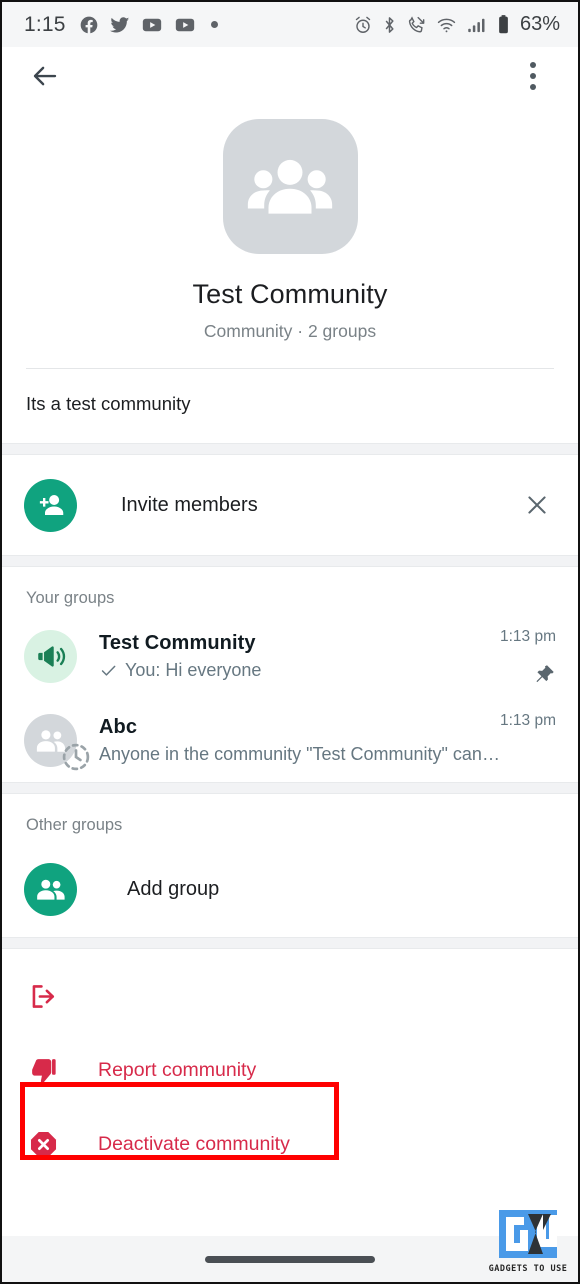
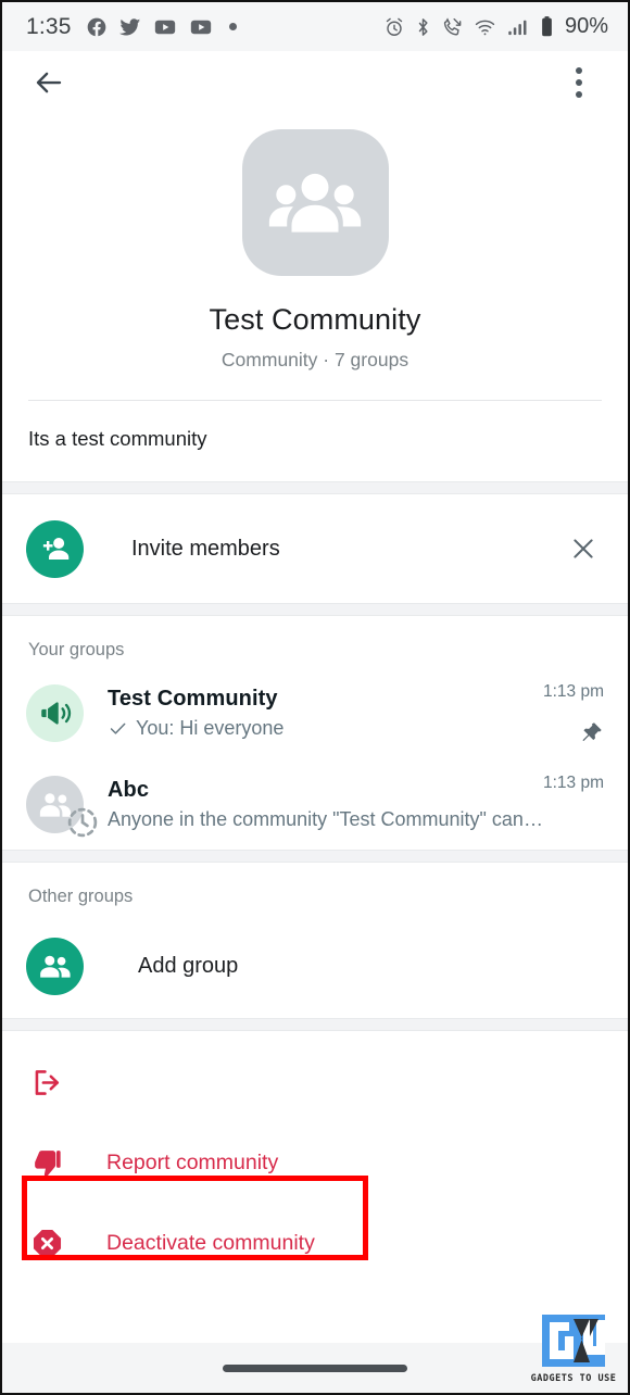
- 1:15
+ 1:35
- 63%
+ 90%
  Test Community
- Community · 2 groups
+ Community · 7 groups
  Its a test community
  Invite members
  Your groups
  Test Community
  You: Hi everyone
  1:13 pm
  Abc
  Anyone in the community "Test Community" can re
  1:13 pm
  Other groups
  Add group
  Report community
  Deactivate community
  GADGETS TO USE
